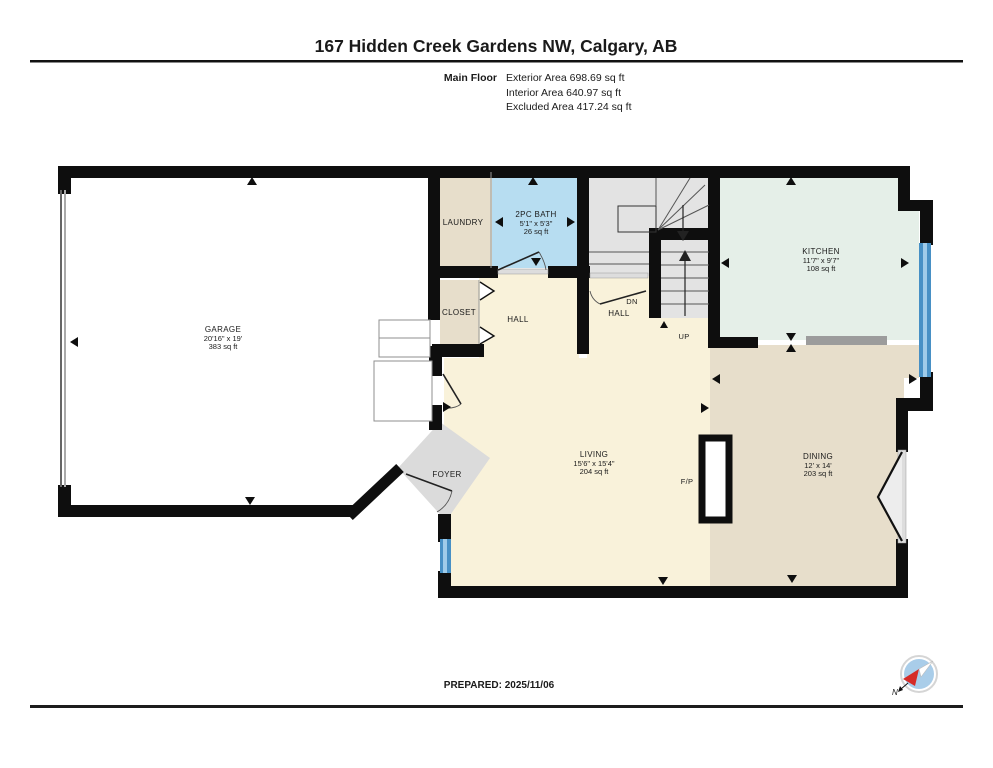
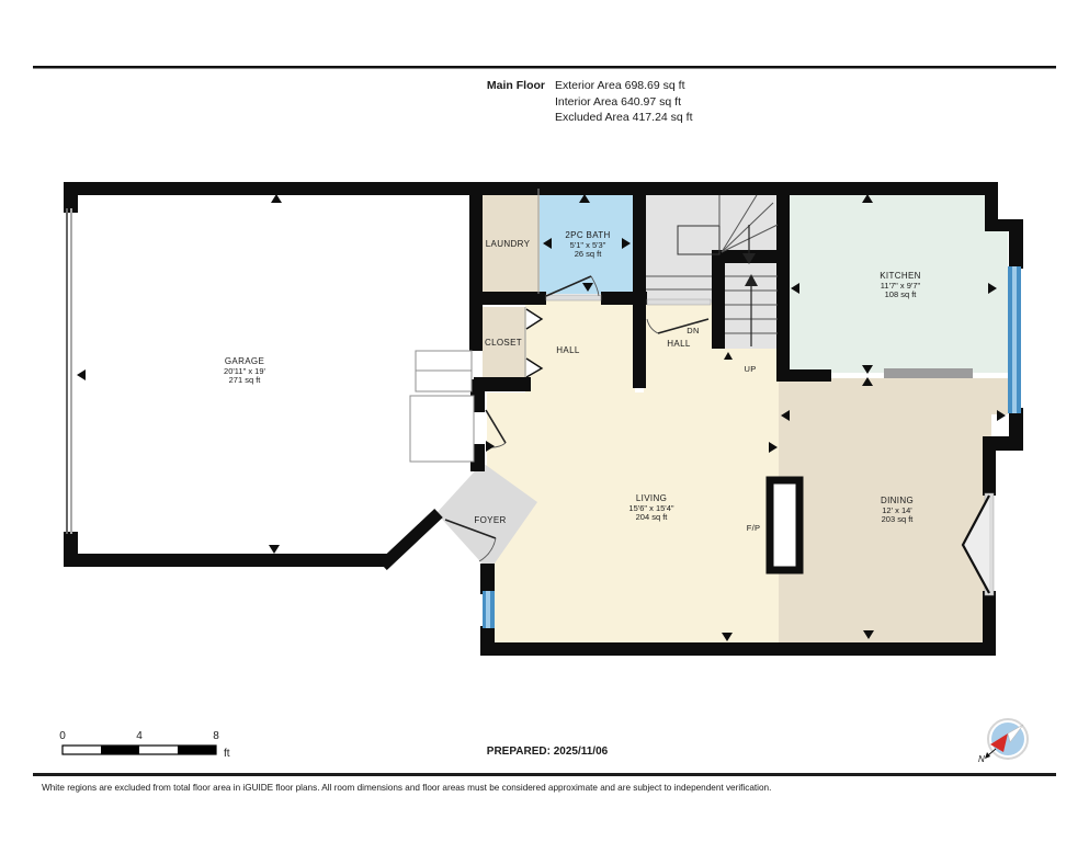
- 167 Hidden Creek Gardens NW, Calgary, AB
  Main Floor
  Exterior Area 698.69 sq ft
  Interior Area 640.97 sq ft
  Excluded Area 417.24 sq ft
  GARAGE
- 20'16" x 19'
+ 20'11" x 19'
- 383 sq ft
+ 271 sq ft
  LAUNDRY
  2PC BATH
  5'1" x 5'3"
  26 sq ft
  CLOSET
  HALL
  HALL
  DN
  UP
  KITCHEN
  11'7" x 9'7"
  108 sq ft
  LIVING
  15'6" x 15'4"
  204 sq ft
  DINING
  12' x 14'
  203 sq ft
  FOYER
  F/P
+ 0
+ 4
+ 8
+ ft
  PREPARED: 2025/11/06
  N
+ White regions are excluded from total floor area in iGUIDE floor plans. All room dimensions and floor areas must be considered approximate and are subject to independent verification.
